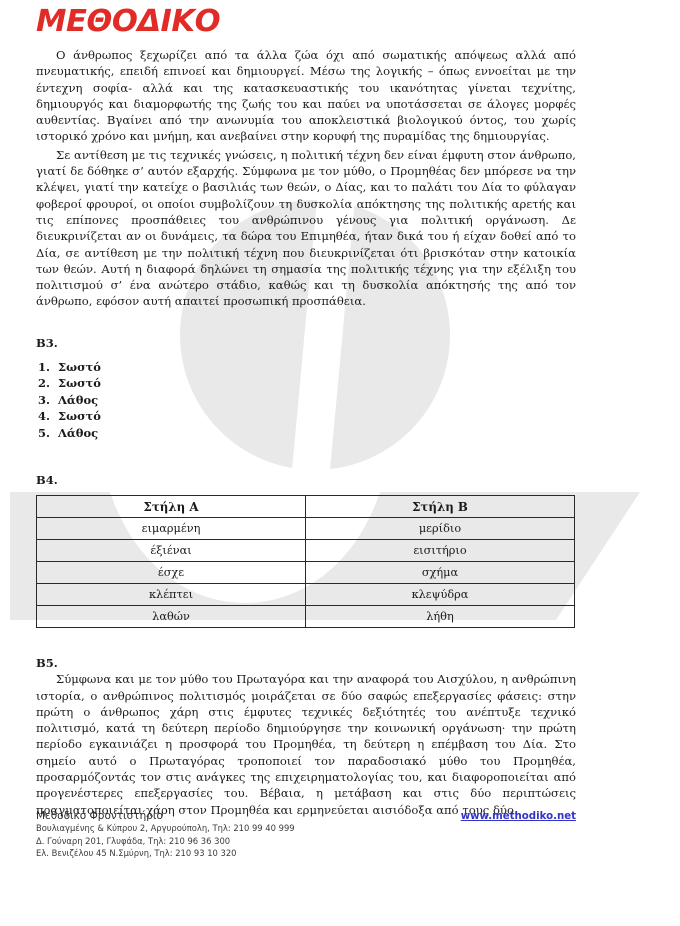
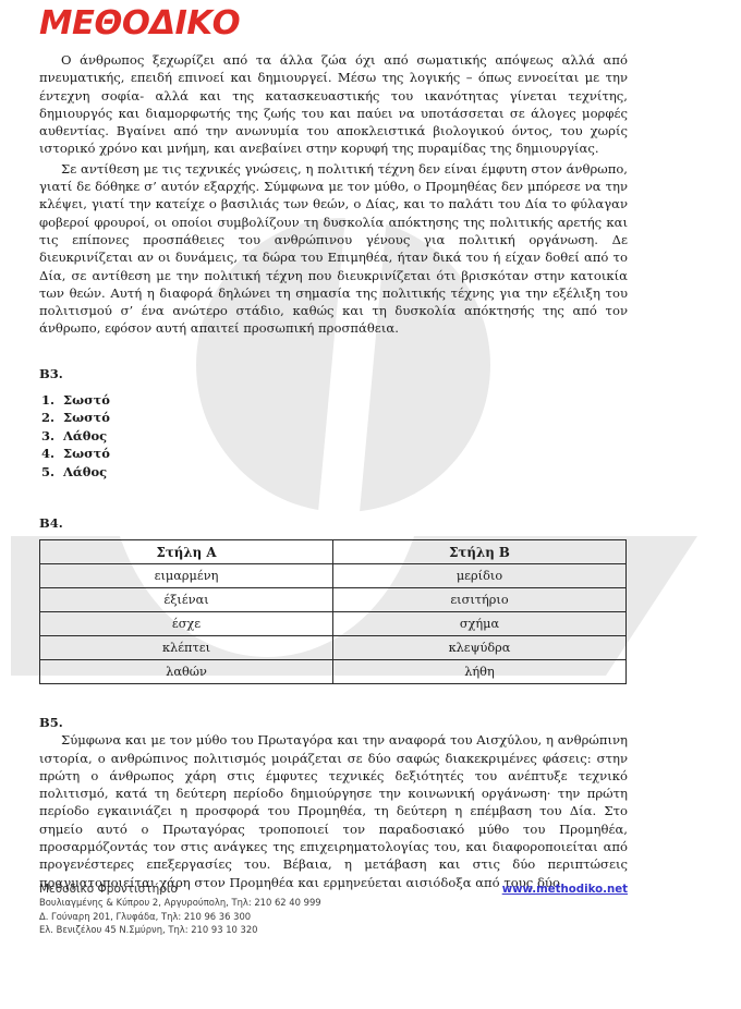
  ΜΕΘΟΔΙΚΟ
  Ο άνθρωπος ξεχωρίζει από τα άλλα ζώα όχι από σωματικής απόψεως αλλά από πνευματικής, επειδή επινοεί και δημιουργεί. Μέσω της λογικής – όπως εννοείται με την έντεχνη σοφία- αλλά και της κατασκευαστικής του ικανότητας γίνεται τεχνίτης, δημιουργός και διαμορφωτής της ζωής του και παύει να υποτάσσεται σε άλογες μορφές αυθεντίας. Βγαίνει από την ανωνυμία του αποκλειστικά βιολογικού όντος, του χωρίς ιστορικό χρόνο και μνήμη, και ανεβαίνει στην κορυφή της πυραμίδας της δημιουργίας.
  Σε αντίθεση με τις τεχνικές γνώσεις, η πολιτική τέχνη δεν είναι έμφυτη στον άνθρωπο, γιατί δε δόθηκε σ’ αυτόν εξαρχής. Σύμφωνα με τον μύθο, ο Προμηθέας δεν μπόρεσε να την κλέψει, γιατί την κατείχε ο βασιλιάς των θεών, ο Δίας, και το παλάτι του Δία το φύλαγαν φοβεροί φρουροί, οι οποίοι συμβολίζουν τη δυσκολία απόκτησης της πολιτικής αρετής και τις επίπονες προσπάθειες του ανθρώπινου γένους για πολιτική οργάνωση. Δε διευκρινίζεται αν οι δυνάμεις, τα δώρα του Επιμηθέα, ήταν δικά του ή είχαν δοθεί από το Δία, σε αντίθεση με την πολιτική τέχνη που διευκρινίζεται ότι βρισκόταν στην κατοικία των θεών. Αυτή η διαφορά δηλώνει τη σημασία της πολιτικής τέχνης για την εξέλιξη του πολιτισμού σ’ ένα ανώτερο στάδιο, καθώς και τη δυσκολία απόκτησής της από τον άνθρωπο, εφόσον αυτή απαιτεί προσωπική προσπάθεια.
  B3.
  Σωστό
  Σωστό
  Λάθος
  Σωστό
  Λάθος
  B4.
  Στήλη Α	Στήλη Β
  ειμαρμένη	μερίδιο
  έξιέναι	εισιτήριο
  έσχε	σχήμα
  κλέπτει	κλεψύδρα
  λαθών	λήθη
  B5.
- Σύμφωνα και με τον μύθο του Πρωταγόρα και την αναφορά του Αισχύλου, η ανθρώπινη ιστορία, ο ανθρώπινος πολιτισμός μοιράζεται σε δύο σαφώς επεξεργασίες φάσεις: στην πρώτη ο άνθρωπος χάρη στις έμφυτες τεχνικές δεξιότητές του ανέπτυξε τεχνικό πολιτισμό, κατά τη δεύτερη περίοδο δημιούργησε την κοινωνική οργάνωση· την πρώτη περίοδο εγκαινιάζει η προσφορά του Προμηθέα, τη δεύτερη η επέμβαση του Δία. Στο σημείο αυτό ο Πρωταγόρας τροποποιεί τον παραδοσιακό μύθο του Προμηθέα, προσαρμόζοντάς τον στις ανάγκες της επιχειρηματολογίας του, και διαφοροποιείται από προγενέστερες επεξεργασίες του. Βέβαια, η μετάβαση και στις δύο περιπτώσεις πραγματοποιείται χάρη στον Προμηθέα και ερμηνεύεται αισιόδοξα από τους δύο.
+ Σύμφωνα και με τον μύθο του Πρωταγόρα και την αναφορά του Αισχύλου, η ανθρώπινη ιστορία, ο ανθρώπινος πολιτισμός μοιράζεται σε δύο σαφώς διακεκριμένες φάσεις: στην πρώτη ο άνθρωπος χάρη στις έμφυτες τεχνικές δεξιότητές του ανέπτυξε τεχνικό πολιτισμό, κατά τη δεύτερη περίοδο δημιούργησε την κοινωνική οργάνωση· την πρώτη περίοδο εγκαινιάζει η προσφορά του Προμηθέα, τη δεύτερη η επέμβαση του Δία. Στο σημείο αυτό ο Πρωταγόρας τροποποιεί τον παραδοσιακό μύθο του Προμηθέα, προσαρμόζοντάς τον στις ανάγκες της επιχειρηματολογίας του, και διαφοροποιείται από προγενέστερες επεξεργασίες του. Βέβαια, η μετάβαση και στις δύο περιπτώσεις πραγματοποιείται χάρη στον Προμηθέα και ερμηνεύεται αισιόδοξα από τους δύο.
  Μεθοδικό Φροντιστήριο
  www.methodiko.net
- Βουλιαγμένης & Κύπρου 2, Αργυρούπολη, Τηλ: 210 99 40 999
+ Βουλιαγμένης & Κύπρου 2, Αργυρούπολη, Τηλ: 210 62 40 999
  Δ. Γούναρη 201, Γλυφάδα, Τηλ: 210 96 36 300
  Ελ. Βενιζέλου 45 Ν.Σμύρνη, Τηλ: 210 93 10 320
